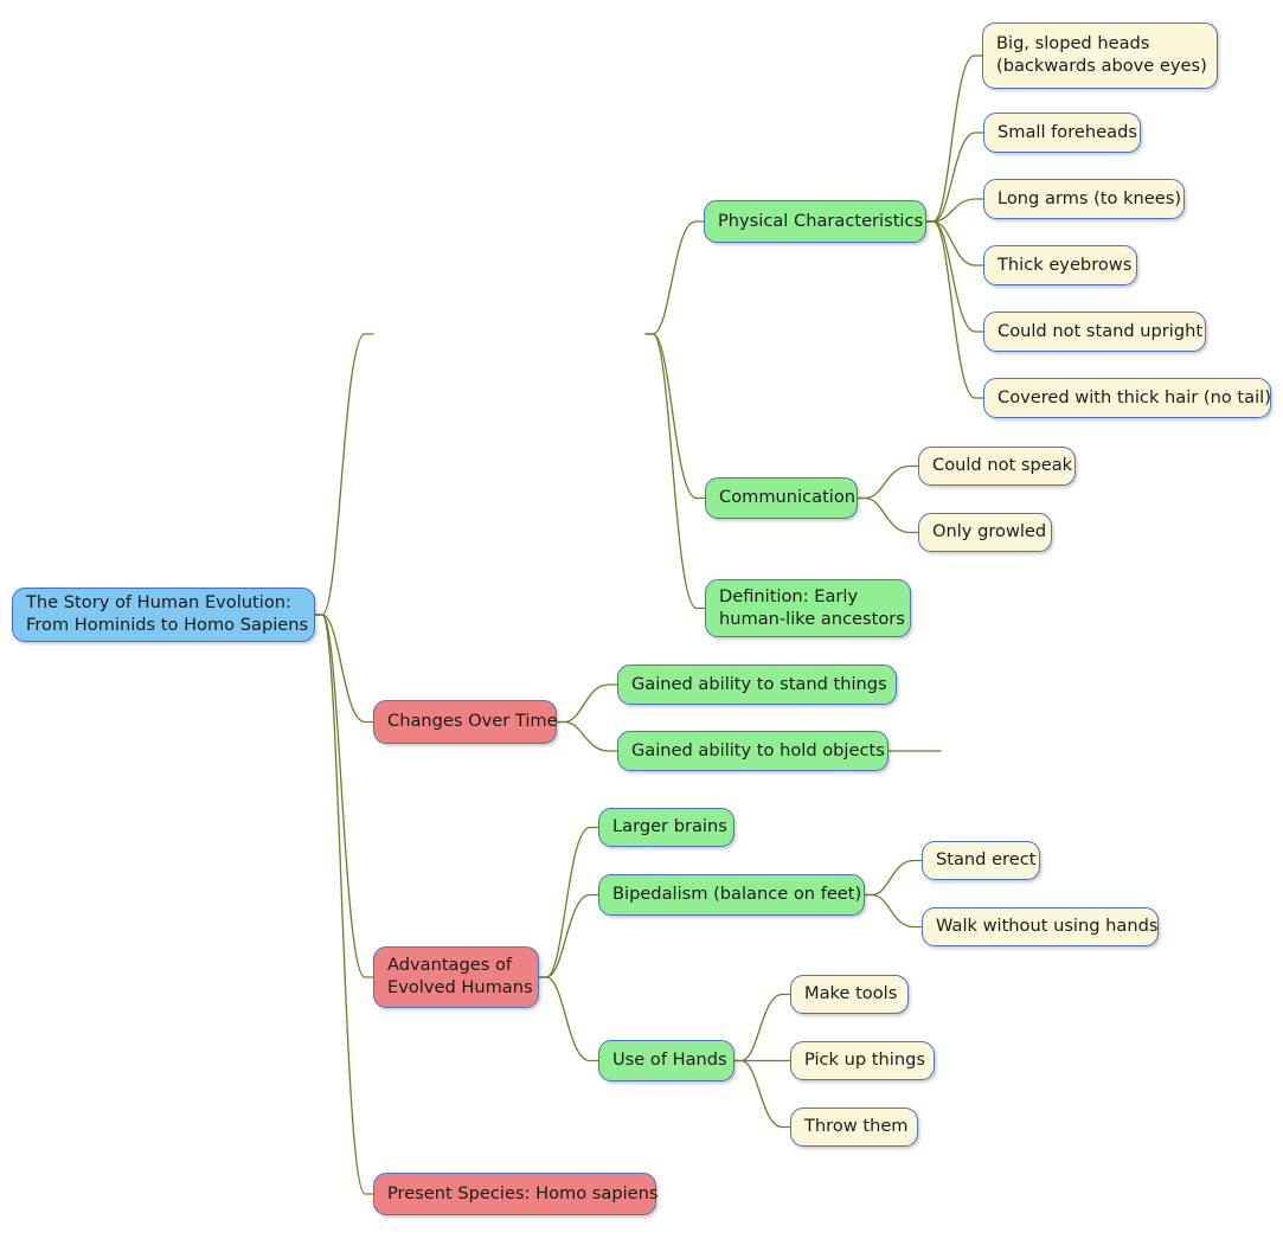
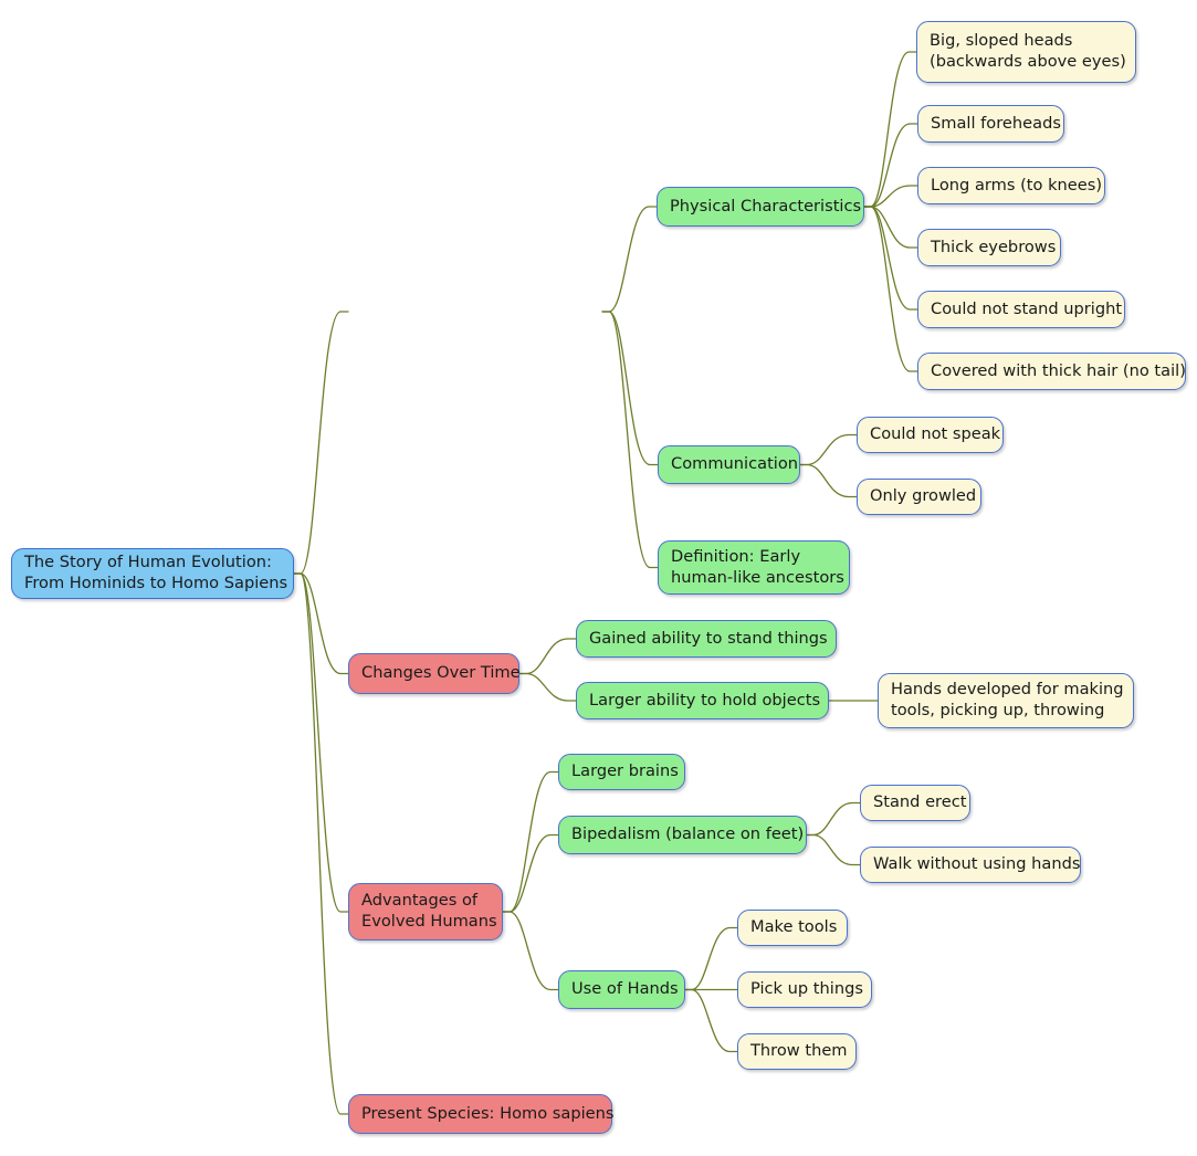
  The Story of Human Evolution:
  From Hominids to Homo Sapiens
  Physical Characteristics
  Big, sloped heads
  (backwards above eyes)
  Small foreheads
  Long arms (to knees)
  Thick eyebrows
  Could not stand upright
  Covered with thick hair (no tail)
  Communication
  Could not speak
  Only growled
  Definition: Early
  human-like ancestors
  Changes Over Time
  Gained ability to stand things
- Gained ability to hold objects
+ Larger ability to hold objects
+ Hands developed for making
+ tools, picking up, throwing
  Advantages of
  Evolved Humans
  Larger brains
  Bipedalism (balance on feet)
  Stand erect
  Walk without using hands
  Use of Hands
  Make tools
  Pick up things
  Throw them
  Present Species: Homo sapiens
